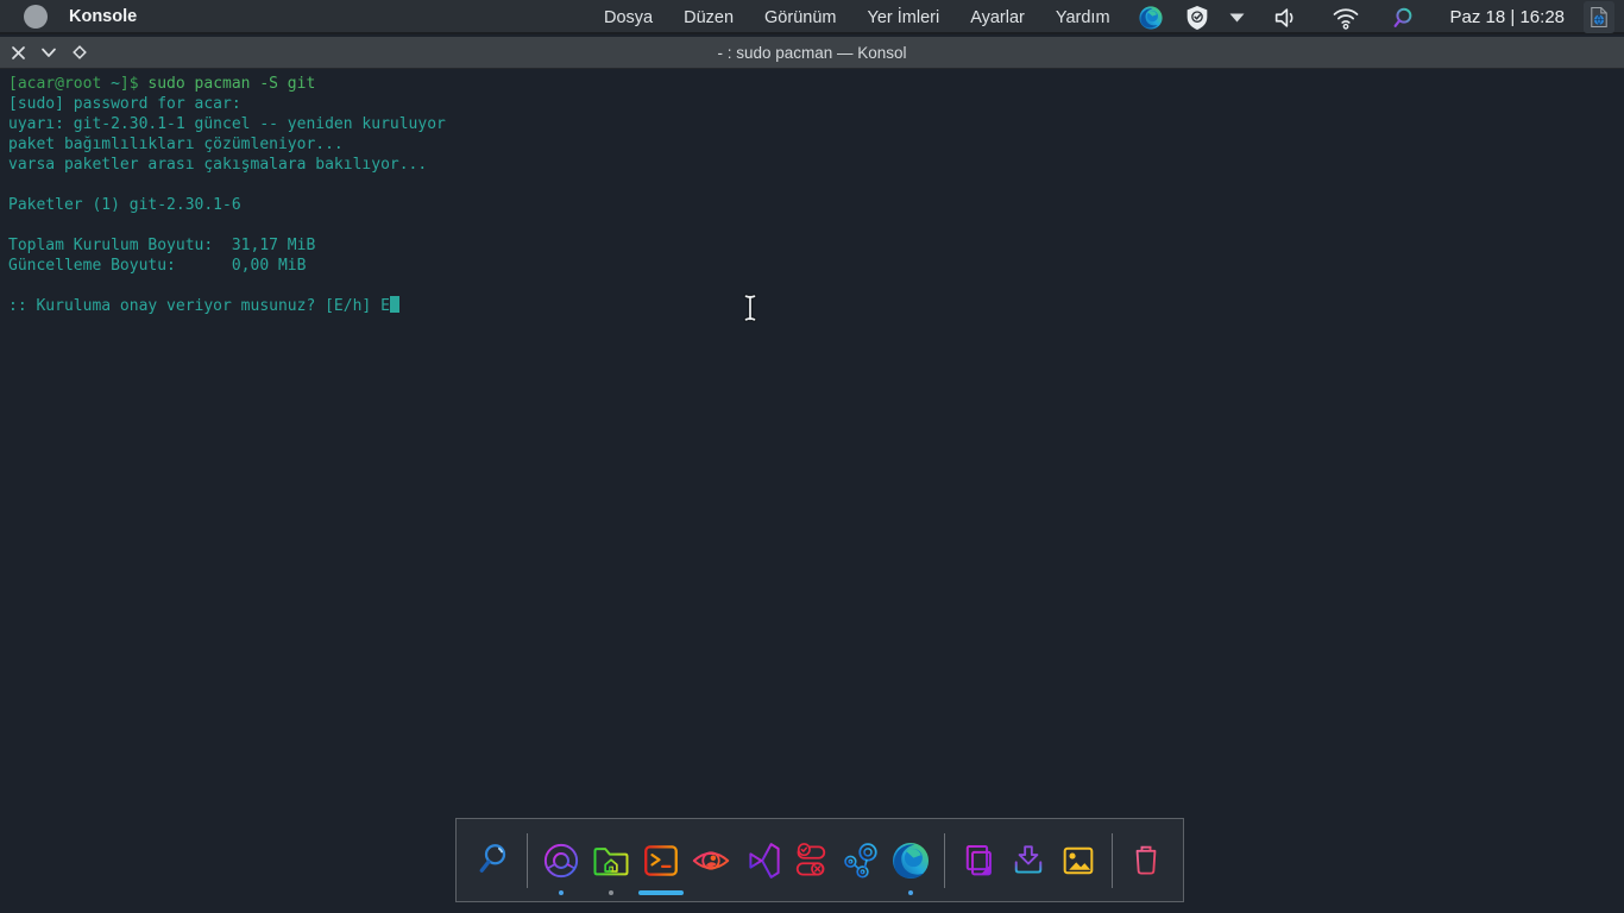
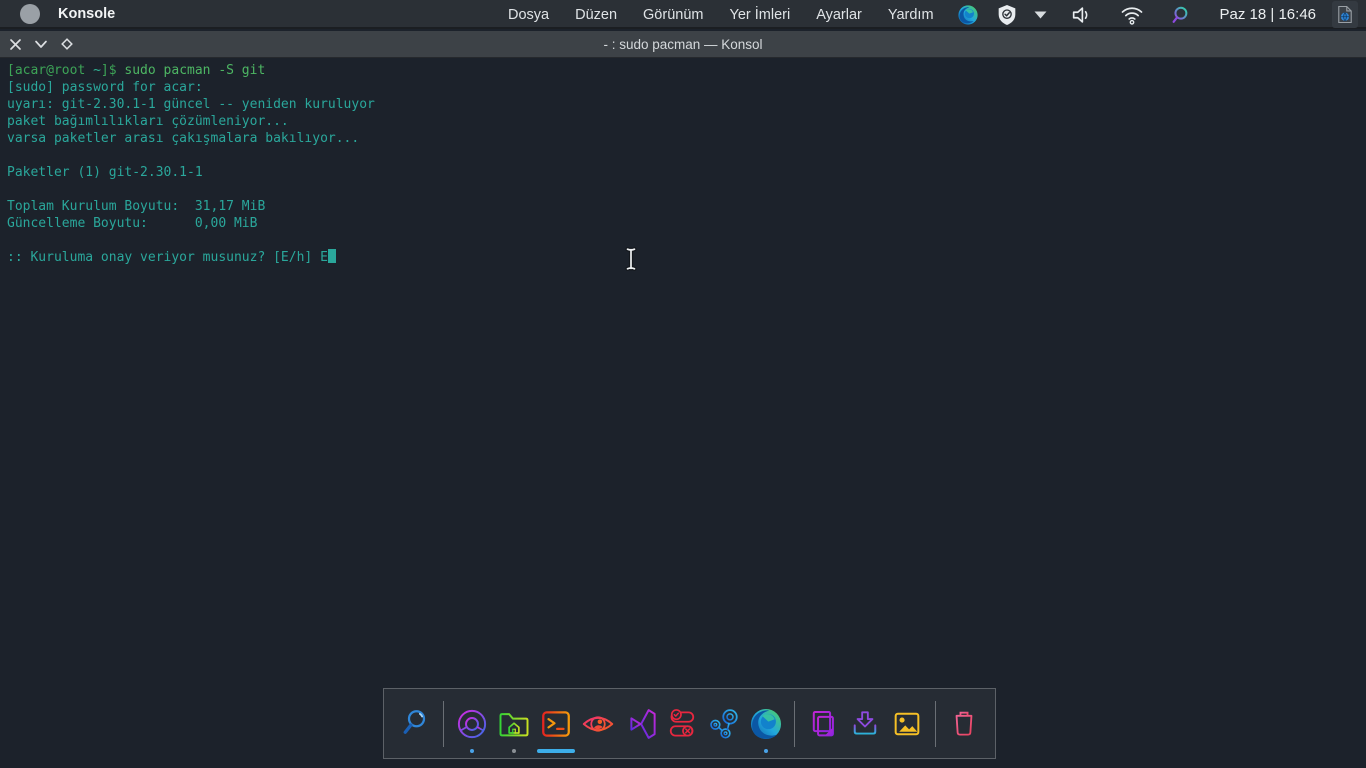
  Konsole
  Dosya
  Düzen
  Görünüm
  Yer İmleri
  Ayarlar
  Yardım
- Paz 18 | 16:28
+ Paz 18 | 16:46
  - : sudo pacman — Konsol
- [acar@root ~]$ sudo pacman -S git [sudo] password for acar: uyarı: git-2.30.1-1 güncel -- yeniden kuruluyor paket bağımlılıkları çözümleniyor... varsa paketler arası çakışmalara bakılıyor... Paketler (1) git-2.30.1-6 Toplam Kurulum Boyutu: 31,17 MiB Güncelleme Boyutu: 0,00 MiB :: Kuruluma onay veriyor musunuz? [E/h] E
+ [acar@root ~]$ sudo pacman -S git [sudo] password for acar: uyarı: git-2.30.1-1 güncel -- yeniden kuruluyor paket bağımlılıkları çözümleniyor... varsa paketler arası çakışmalara bakılıyor... Paketler (1) git-2.30.1-1 Toplam Kurulum Boyutu: 31,17 MiB Güncelleme Boyutu: 0,00 MiB :: Kuruluma onay veriyor musunuz? [E/h] E
